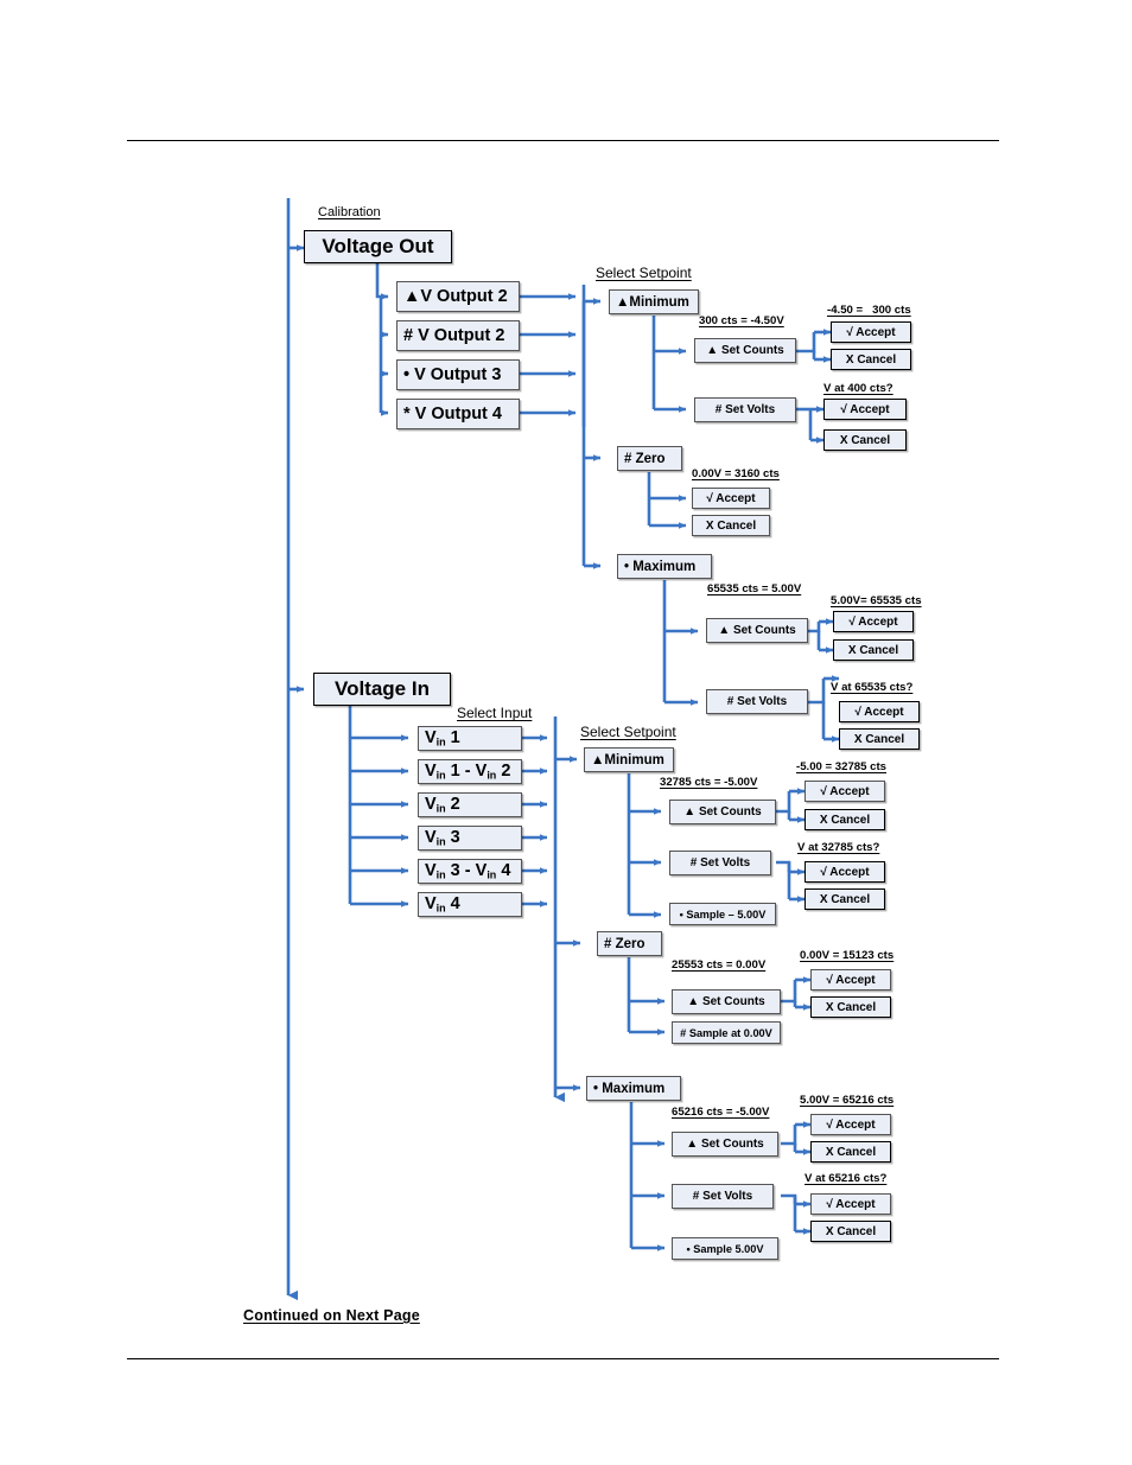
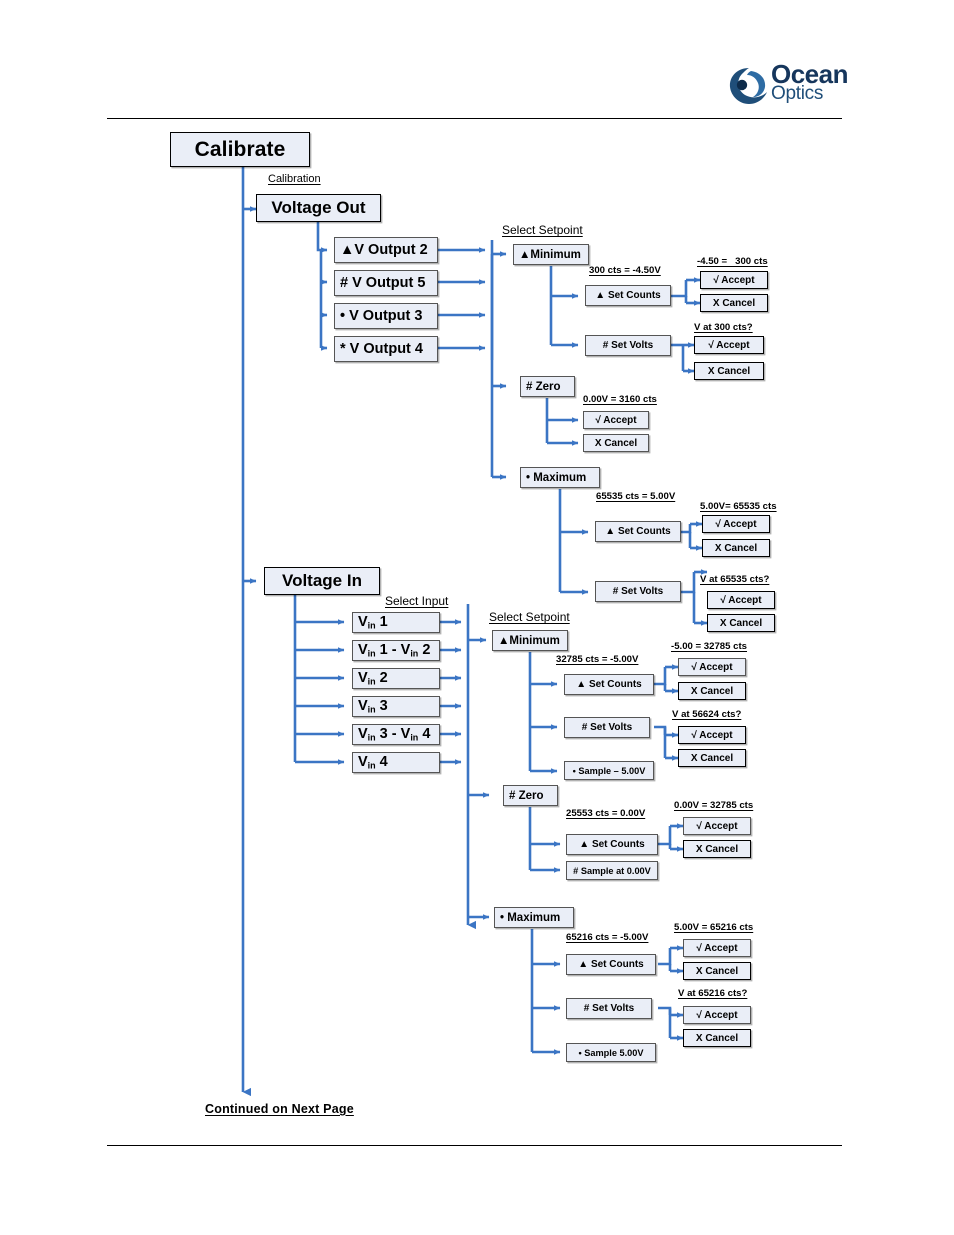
+ Ocean
+ Optics
+ Calibrate
  Calibration
  Voltage Out
  ▲V Output 2
- # V Output 2
+ # V Output 5
  • V Output 3
  * V Output 4
  Select Setpoint
  ▲Minimum
  300 cts = -4.50V
  ▲ Set Counts
  -4.50 = 300 cts
  √ Accept
  X Cancel
  # Set Volts
- V at 400 cts?
+ V at 300 cts?
  √ Accept
  X Cancel
  # Zero
  0.00V = 3160 cts
  √ Accept
  X Cancel
  • Maximum
  65535 cts = 5.00V
  ▲ Set Counts
  5.00V= 65535 cts
  √ Accept
  X Cancel
  # Set Volts
  V at 65535 cts?
  √ Accept
  X Cancel
  Voltage In
  Select Input
  Vin 1
  Vin 1 - Vin 2
  Vin 2
  Vin 3
  Vin 3 - Vin 4
  Vin 4
  Select Setpoint
  ▲Minimum
  32785 cts = -5.00V
  ▲ Set Counts
  -5.00 = 32785 cts
  √ Accept
  X Cancel
  # Set Volts
- V at 32785 cts?
+ V at 56624 cts?
  √ Accept
  X Cancel
  • Sample – 5.00V
  # Zero
  25553 cts = 0.00V
  ▲ Set Counts
- 0.00V = 15123 cts
+ 0.00V = 32785 cts
  √ Accept
  X Cancel
  # Sample at 0.00V
  • Maximum
  65216 cts = -5.00V
  ▲ Set Counts
  5.00V = 65216 cts
  √ Accept
  X Cancel
  # Set Volts
  V at 65216 cts?
  √ Accept
  X Cancel
  • Sample 5.00V
  Continued on Next Page
